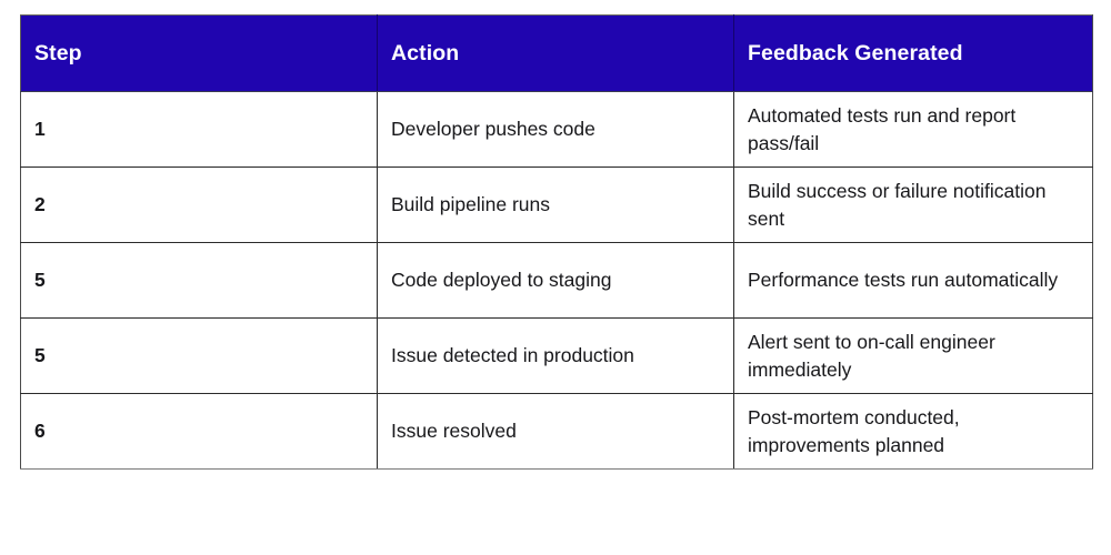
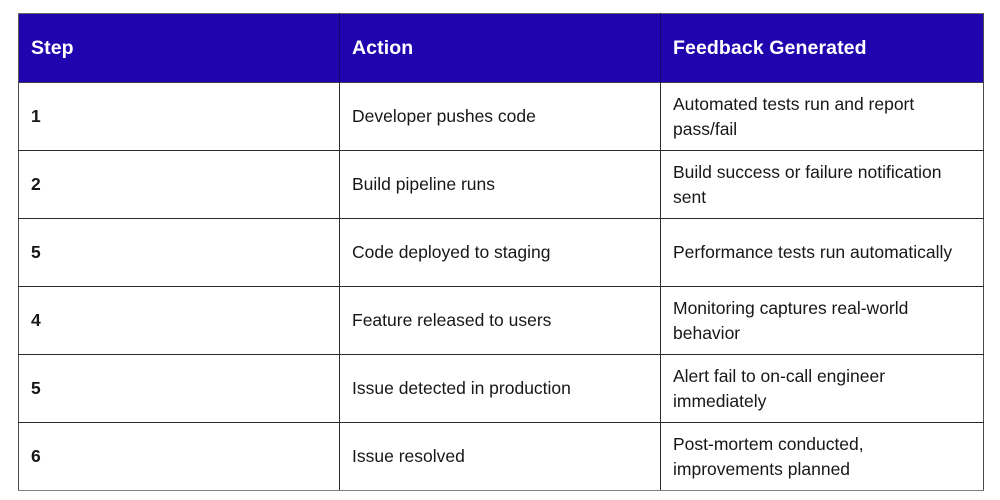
  Step	Action	Feedback Generated
  1	Developer pushes code	Automated tests run and report pass/fail
  2	Build pipeline runs	Build success or failure notification sent
  5	Code deployed to staging	Performance tests run automatically
+ 4	Feature released to users	Monitoring captures real-world behavior
- 5	Issue detected in production	Alert sent to on-call engineer immediately
+ 5	Issue detected in production	Alert fail to on-call engineer immediately
  6	Issue resolved	Post-mortem conducted, improvements planned
